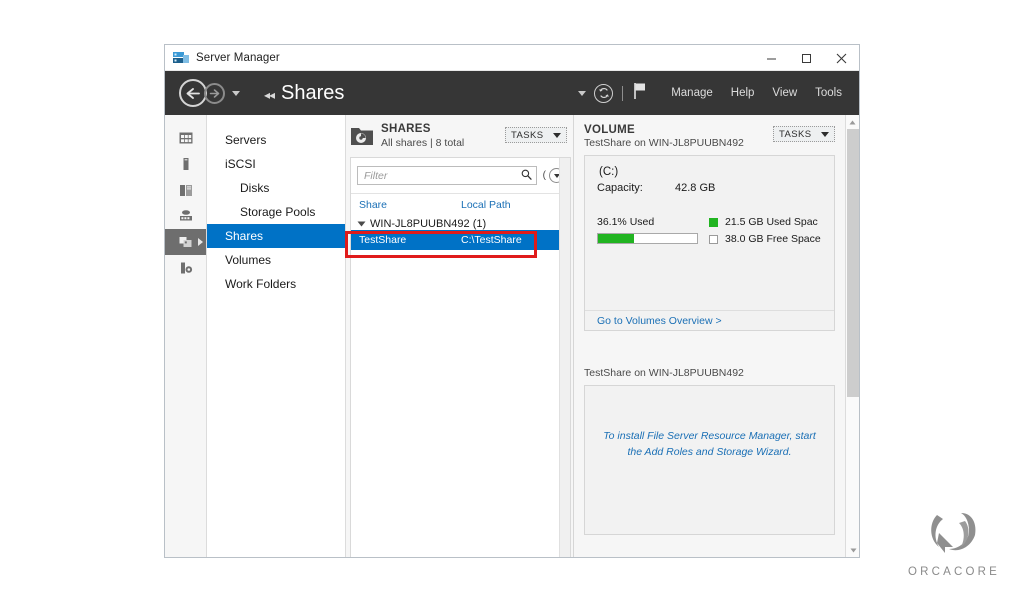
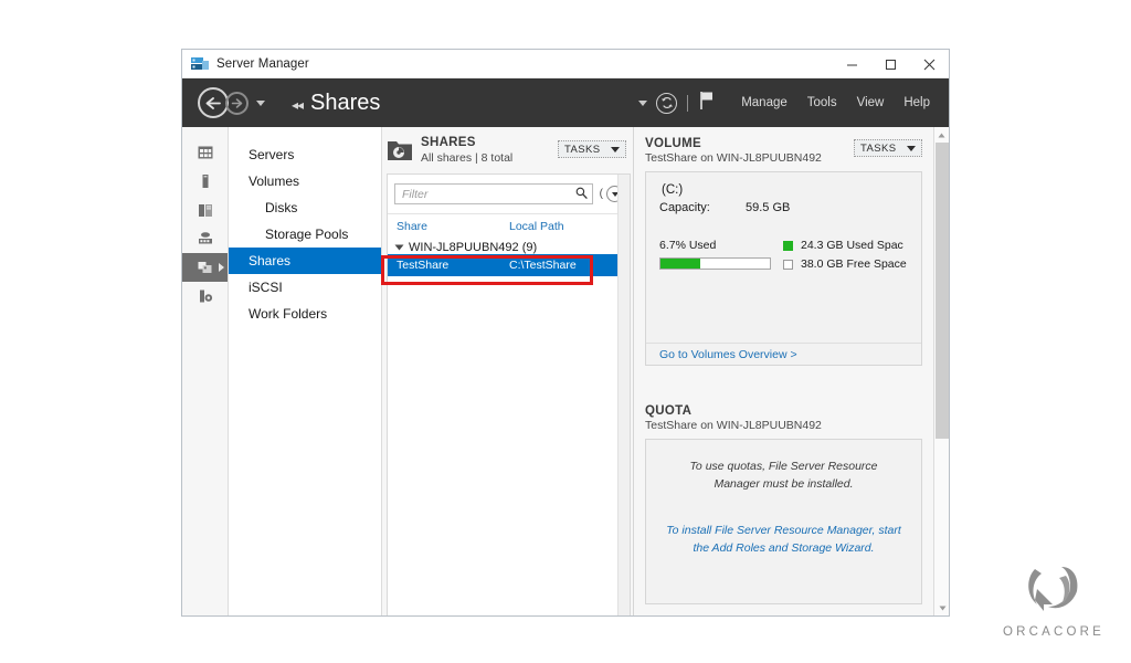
  Server Manager
  ◂◂
  Shares
  Manage
- Help
+ Tools
  View
- Tools
+ Help
  Servers
- iSCSI
+ Volumes
  Disks
  Storage Pools
  Shares
- Volumes
+ iSCSI
  Work Folders
  SHARES
  All shares | 8 total
  TASKS
  Filter
  (
  Share
  Local Path
- WIN-JL8PUUBN492 (1)
+ WIN-JL8PUUBN492 (9)
  TestShare
  C:\TestShare
  VOLUME
  TestShare on WIN-JL8PUUBN492
  TASKS
  (C:)
  Capacity:
- 42.8 GB
+ 59.5 GB
- 36.1% Used
+ 6.7% Used
- 21.5 GB Used Spac
+ 24.3 GB Used Spac
  38.0 GB Free Space
  Go to Volumes Overview >
+ QUOTA
  TestShare on WIN-JL8PUUBN492
+ To use quotas, File Server Resource Manager must be installed.
  To install File Server Resource Manager, start the Add Roles and Storage Wizard.
  ORCACORE
